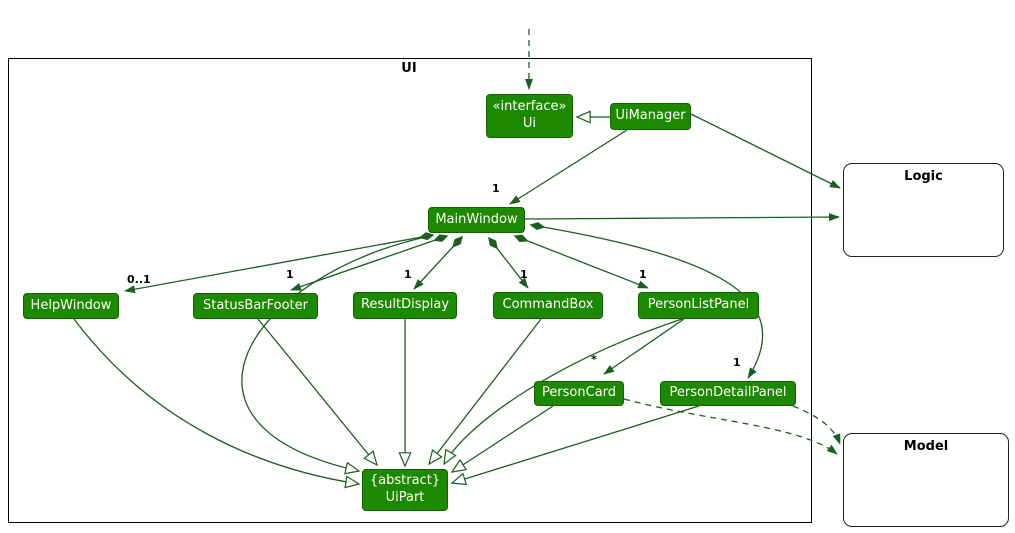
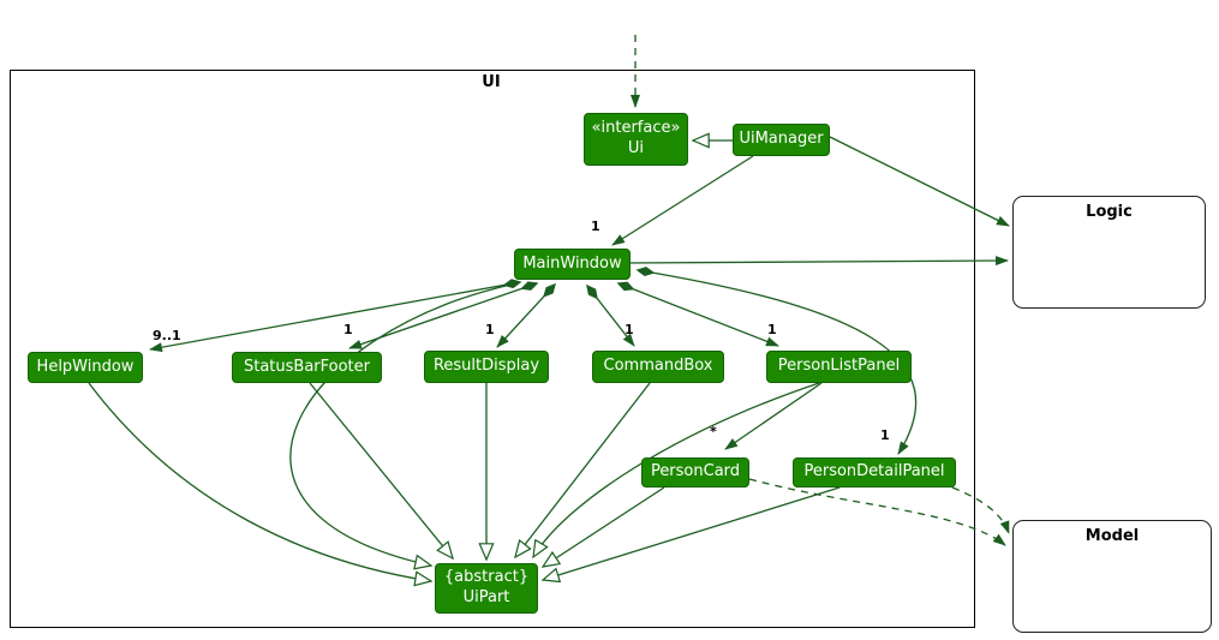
  UI
  «interface»
  Ui
  UiManager
  MainWindow
  HelpWindow
  StatusBarFooter
  ResultDisplay
  CommandBox
  PersonListPanel
  PersonCard
  PersonDetailPanel
  {abstract}
  UiPart
  Logic
  Model
  1
- 0..1
+ 9..1
  1
  1
  1
  1
  *
  1
